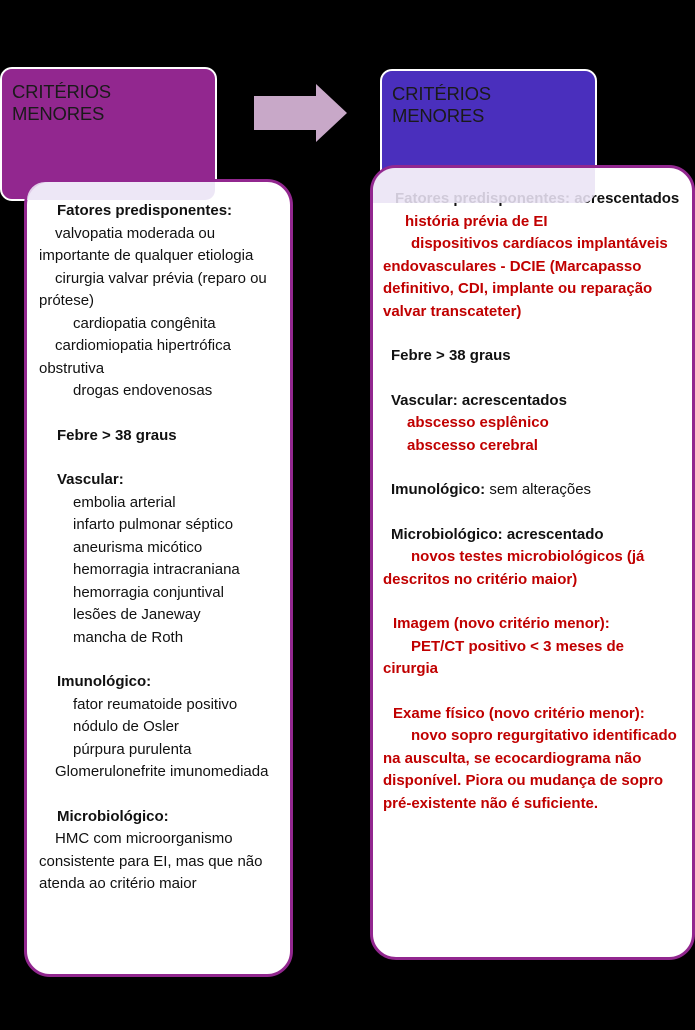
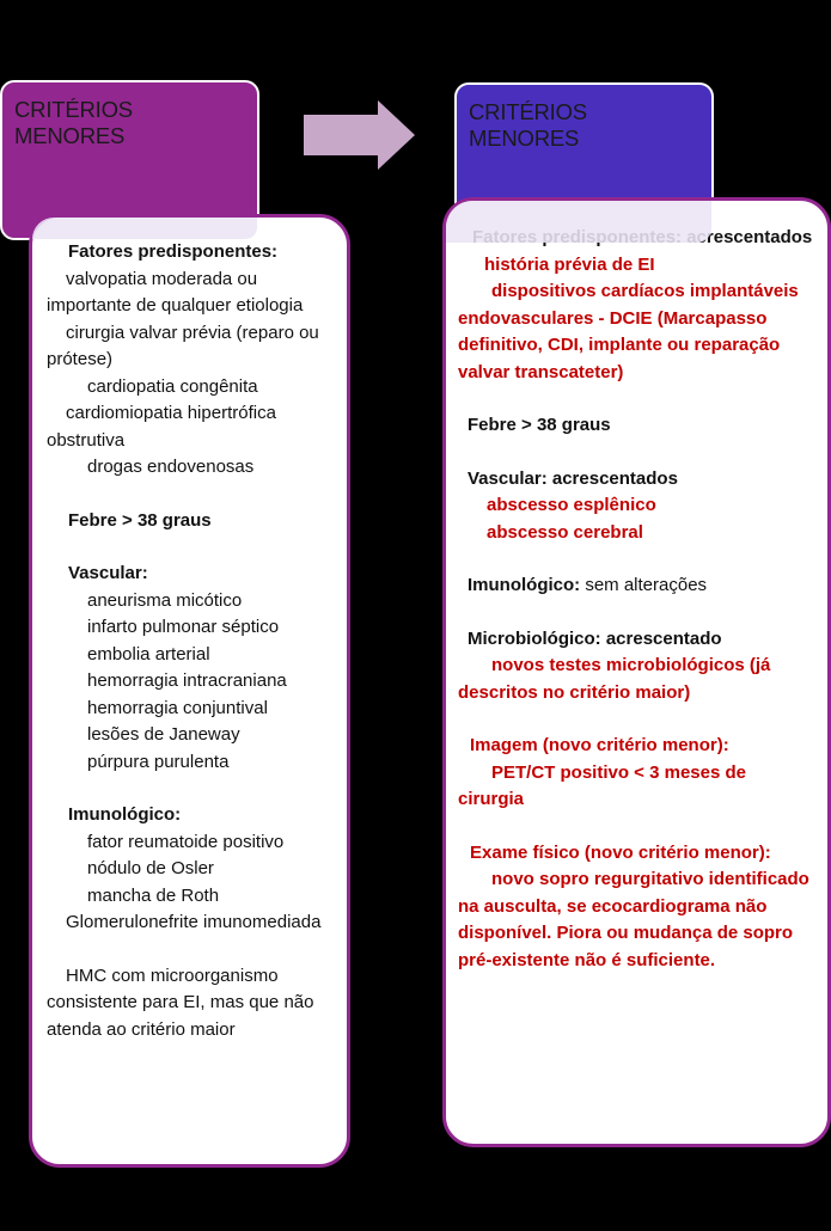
  CRITÉRIOS
  MENORES
  CRITÉRIOS
  MENORES
  Fatores predisponentes:
  valvopatia moderada ou importante de qualquer etiologia
  cirurgia valvar prévia (reparo ou prótese)
  cardiopatia congênita
  cardiomiopatia hipertrófica obstrutiva
  drogas endovenosas
  Febre > 38 graus
  Vascular:
- embolia arterial
+ aneurisma micótico
  infarto pulmonar séptico
- aneurisma micótico
+ embolia arterial
  hemorragia intracraniana
  hemorragia conjuntival
  lesões de Janeway
- mancha de Roth
+ púrpura purulenta
  Imunológico:
  fator reumatoide positivo
  nódulo de Osler
- púrpura purulenta
+ mancha de Roth
  Glomerulonefrite imunomediada
- Microbiológico:
  HMC com microorganismo consistente para EI, mas que não atenda ao critério maior
  Fatores predisponentes: acrescentados
  história prévia de EI
  dispositivos cardíacos implantáveis endovasculares - DCIE (Marcapasso definitivo, CDI, implante ou reparação valvar transcateter)
  Febre > 38 graus
  Vascular: acrescentados
  abscesso esplênico
  abscesso cerebral
  Imunológico: sem alterações
  Microbiológico: acrescentado
  novos testes microbiológicos (já descritos no critério maior)
  Imagem (novo critério menor):
  PET/CT positivo < 3 meses de cirurgia
  Exame físico (novo critério menor):
  novo sopro regurgitativo identificado na ausculta, se ecocardiograma não disponível. Piora ou mudança de sopro pré-existente não é suficiente.
